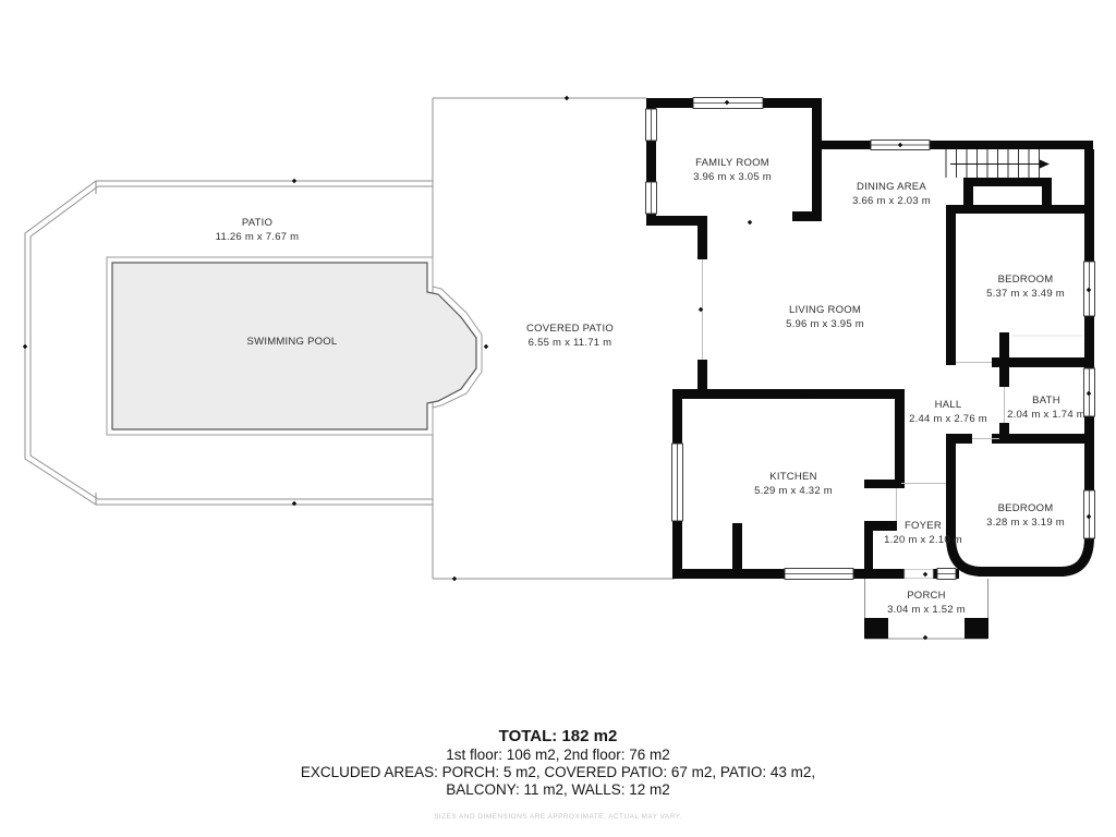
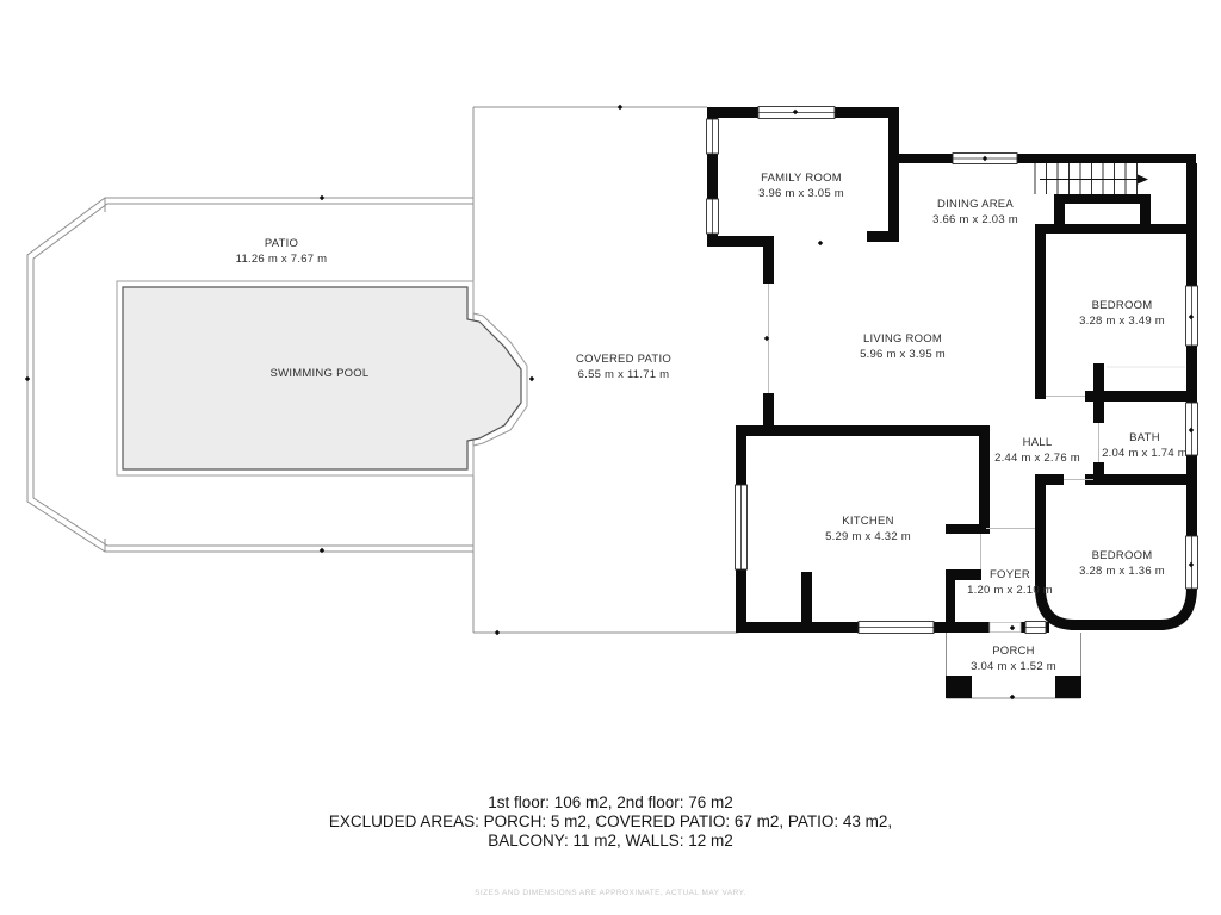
  PATIO
  11.26 m x 7.67 m
  SWIMMING POOL
  COVERED PATIO
  6.55 m x 11.71 m
  FAMILY ROOM
  3.96 m x 3.05 m
  DINING AREA
  3.66 m x 2.03 m
  LIVING ROOM
  5.96 m x 3.95 m
  BEDROOM
- 5.37 m x 3.49 m
+ 3.28 m x 3.49 m
  BATH
  2.04 m x 1.74 m
  HALL
  2.44 m x 2.76 m
  BEDROOM
- 3.28 m x 3.19 m
+ 3.28 m x 1.36 m
  KITCHEN
  5.29 m x 4.32 m
  FOYER
  1.20 m x 2.10 m
  PORCH
  3.04 m x 1.52 m
- TOTAL: 182 m2
  1st floor: 106 m2, 2nd floor: 76 m2
  EXCLUDED AREAS: PORCH: 5 m2, COVERED PATIO: 67 m2, PATIO: 43 m2,
  BALCONY: 11 m2, WALLS: 12 m2
